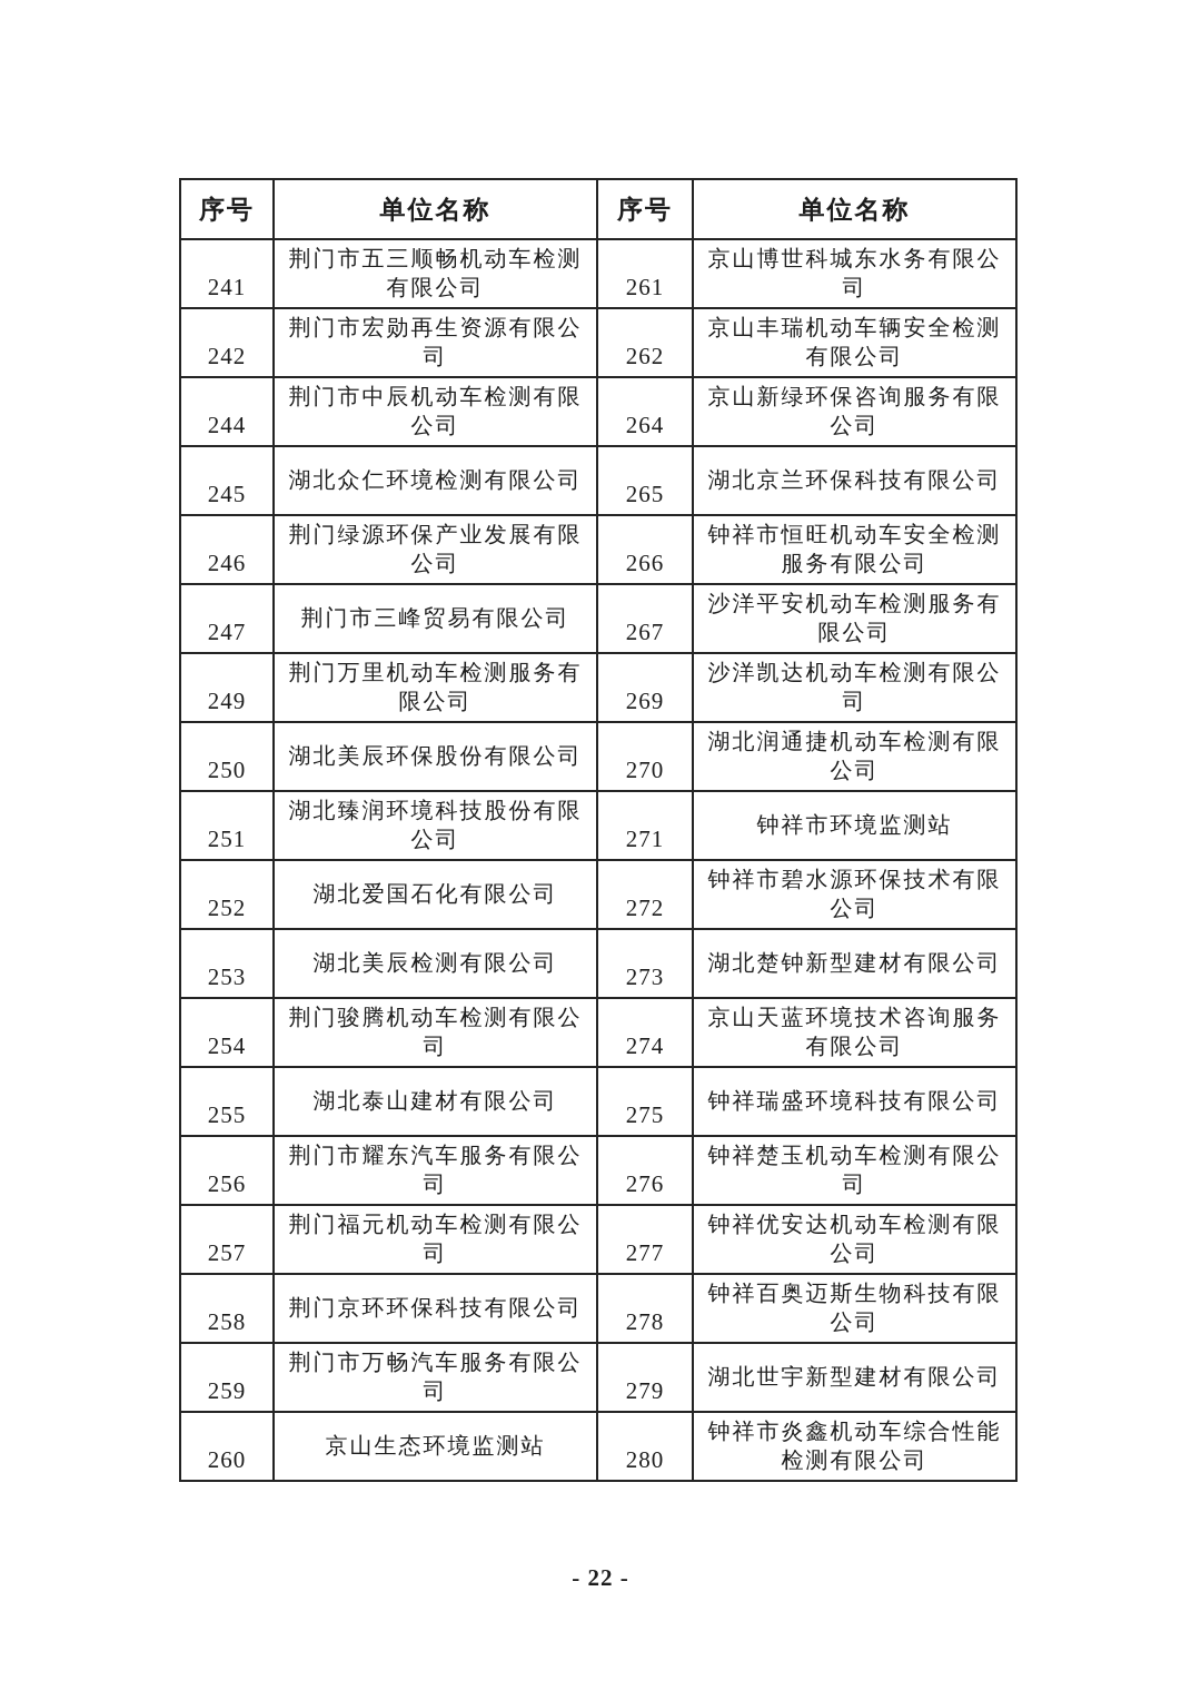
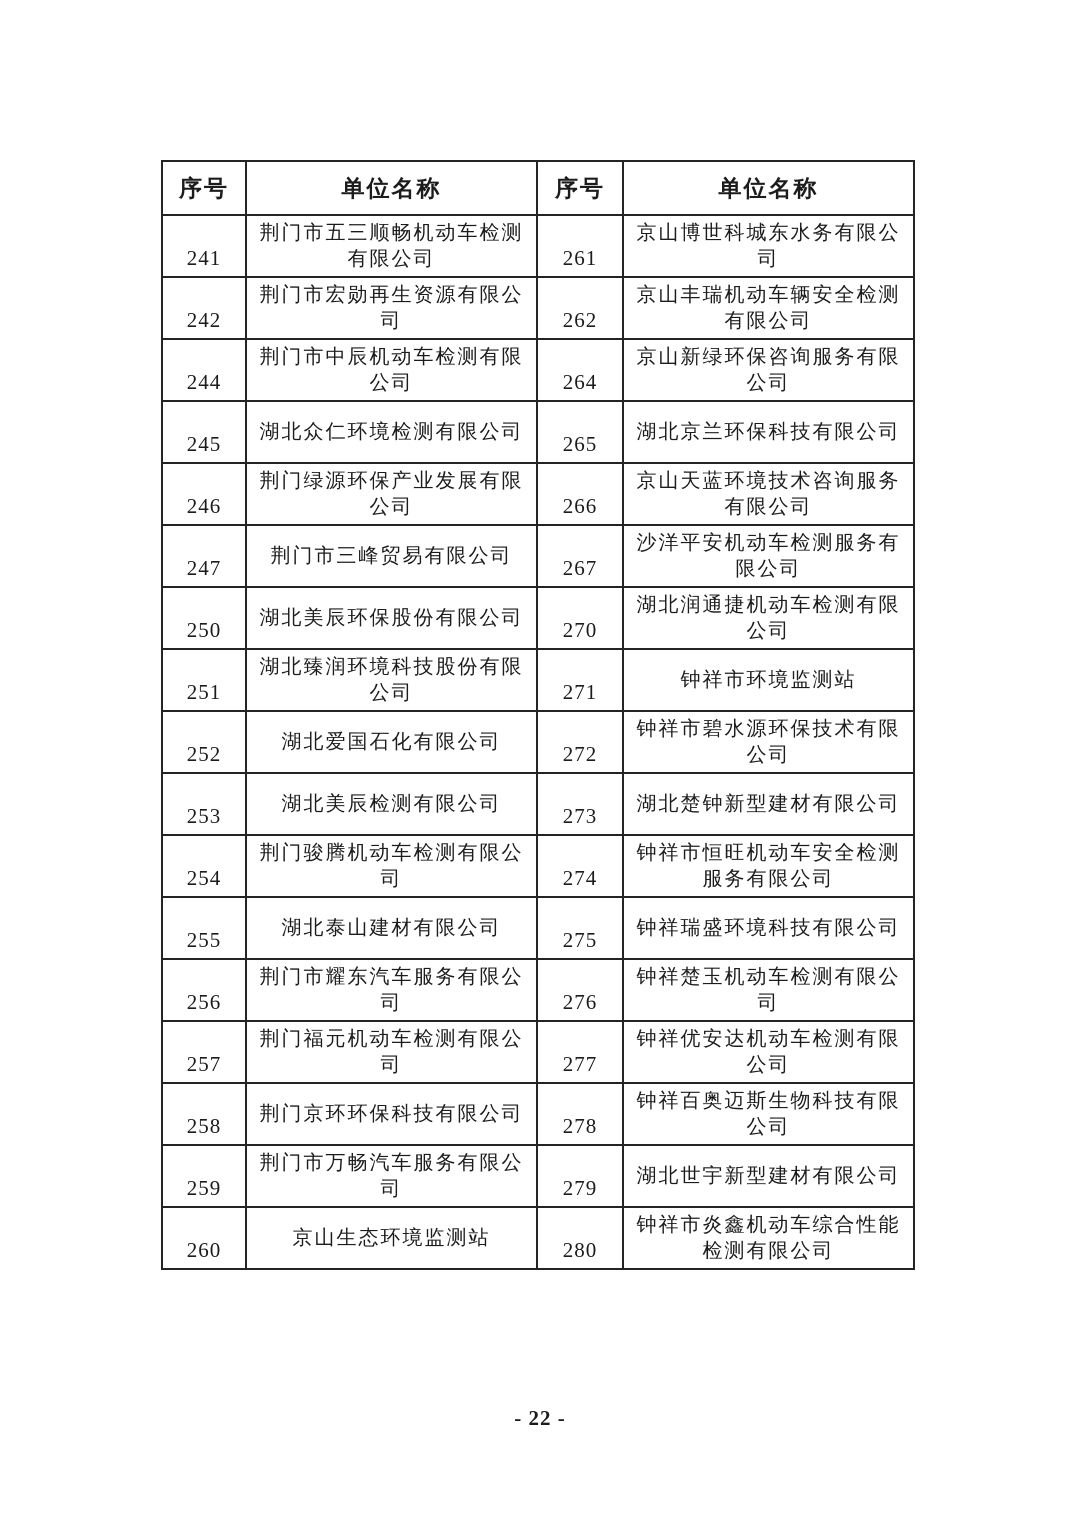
  序号	单位名称	序号	单位名称
  241	荆门市五三顺畅机动车检测有限公司	261	京山博世科城东水务有限公司
  242	荆门市宏勋再生资源有限公司	262	京山丰瑞机动车辆安全检测有限公司
  244	荆门市中辰机动车检测有限公司	264	京山新绿环保咨询服务有限公司
  245	湖北众仁环境检测有限公司	265	湖北京兰环保科技有限公司
- 246	荆门绿源环保产业发展有限公司	266	钟祥市恒旺机动车安全检测服务有限公司
+ 246	荆门绿源环保产业发展有限公司	266	京山天蓝环境技术咨询服务有限公司
  247	荆门市三峰贸易有限公司	267	沙洋平安机动车检测服务有限公司
- 249	荆门万里机动车检测服务有限公司	269	沙洋凯达机动车检测有限公司
  250	湖北美辰环保股份有限公司	270	湖北润通捷机动车检测有限公司
  251	湖北臻润环境科技股份有限公司	271	钟祥市环境监测站
  252	湖北爱国石化有限公司	272	钟祥市碧水源环保技术有限公司
  253	湖北美辰检测有限公司	273	湖北楚钟新型建材有限公司
- 254	荆门骏腾机动车检测有限公司	274	京山天蓝环境技术咨询服务有限公司
+ 254	荆门骏腾机动车检测有限公司	274	钟祥市恒旺机动车安全检测服务有限公司
  255	湖北泰山建材有限公司	275	钟祥瑞盛环境科技有限公司
  256	荆门市耀东汽车服务有限公司	276	钟祥楚玉机动车检测有限公司
  257	荆门福元机动车检测有限公司	277	钟祥优安达机动车检测有限公司
  258	荆门京环环保科技有限公司	278	钟祥百奥迈斯生物科技有限公司
  259	荆门市万畅汽车服务有限公司	279	湖北世宇新型建材有限公司
  260	京山生态环境监测站	280	钟祥市炎鑫机动车综合性能检测有限公司
  - 22 -
